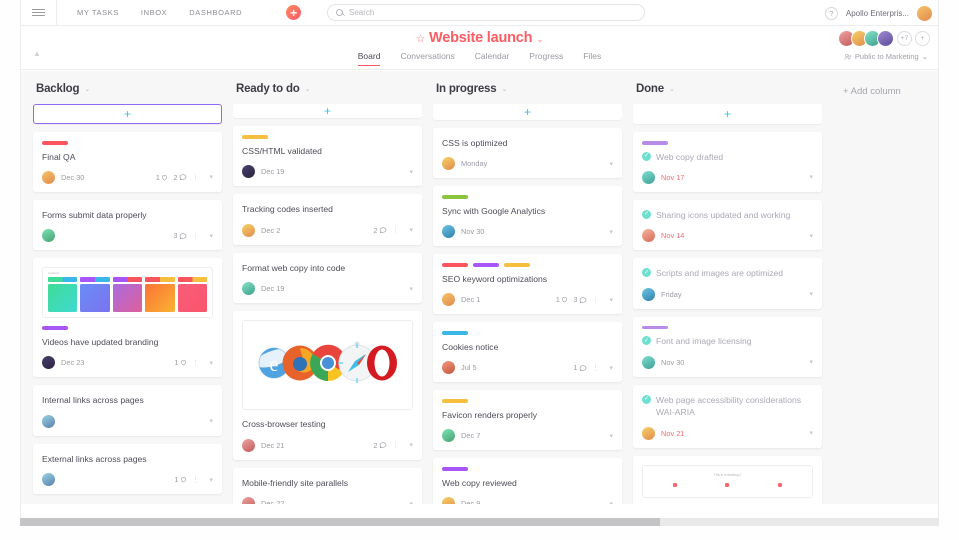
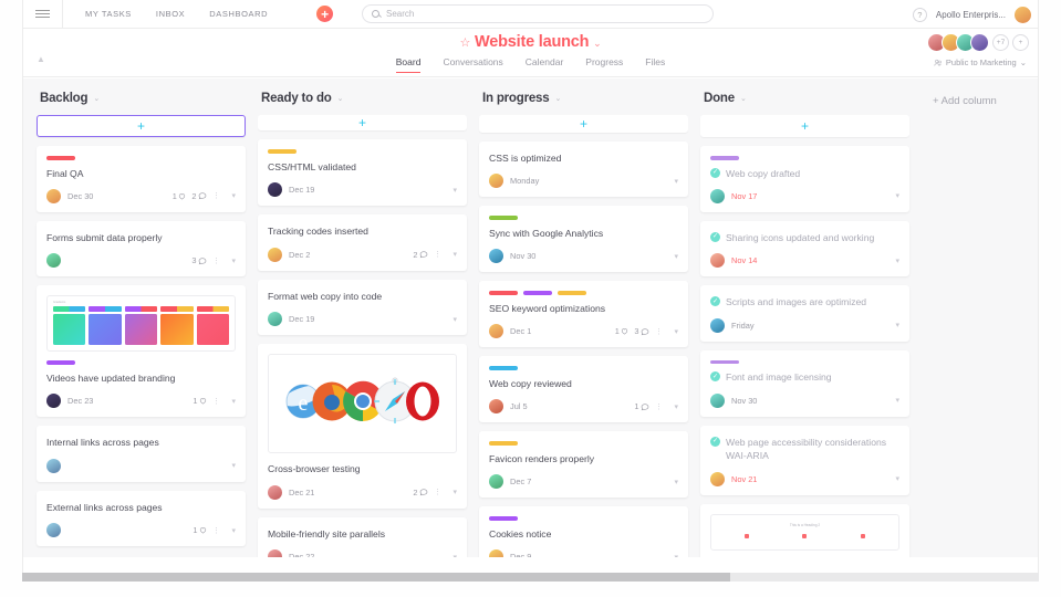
  MY TASKS
  INBOX
  DASHBOARD
  +
  Search
  ?
  Apollo Enterpris...
  ▲
  ☆ Website launch ⌄
  Board
  Conversations
  Calendar
  Progress
  Files
  Public to Marketing
  ⌄
  Backlog
  +
  Final QA
  Dec 30
  1
  2
  Forms submit data properly
  3
  Videos have updated branding
  Dec 23
  1
  Internal links across pages
  External links across pages
  1
  Ready to do
  +
  CSS/HTML validated
  Dec 19
  Tracking codes inserted
  Dec 2
  2
  Format web copy into code
  Dec 19
  e
  Cross-browser testing
  Dec 21
  2
  Mobile-friendly site parallels
  In progress
  +
  CSS is optimized
  Monday
  Sync with Google Analytics
  Nov 30
  SEO keyword optimizations
  Dec 1
  1
  3
- Cookies notice
+ Web copy reviewed
  Jul 5
  1
  Favicon renders properly
  Dec 7
- Web copy reviewed
+ Cookies notice
  Done
  +
  Web copy drafted
  Nov 17
  Sharing icons updated and working
  Nov 14
  Scripts and images are optimized
  Friday
  Font and image licensing
  Nov 30
  Web page accessibility considerations WAI-ARIA
  Nov 21
  + Add column
